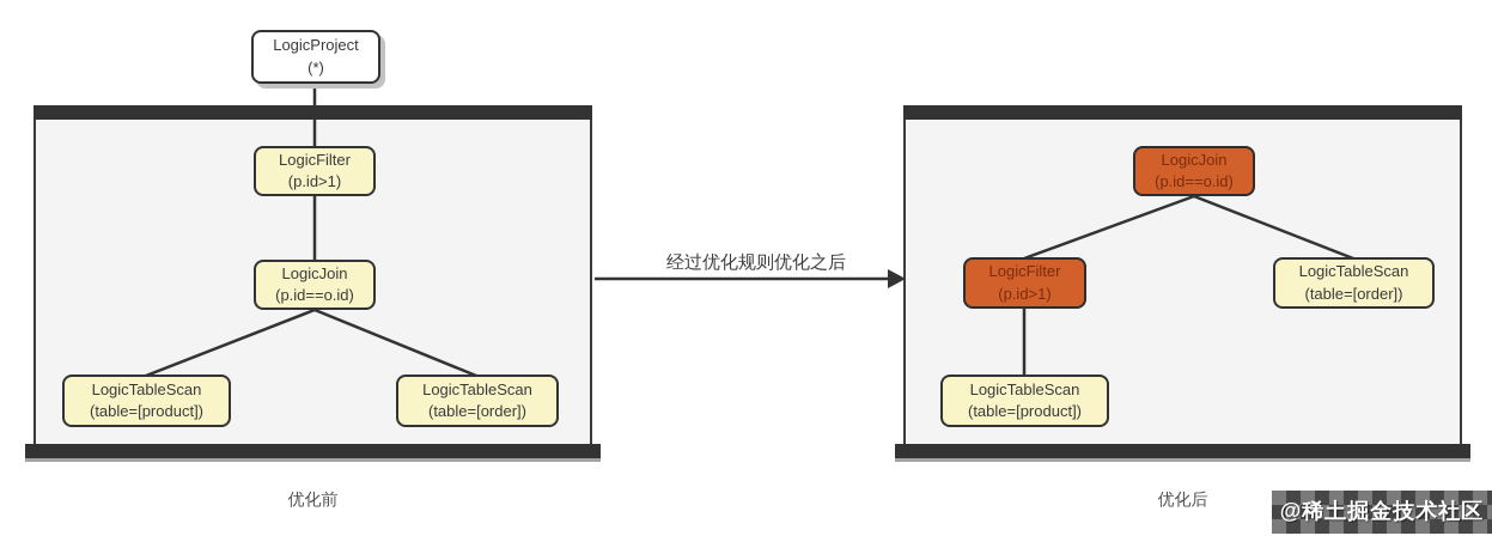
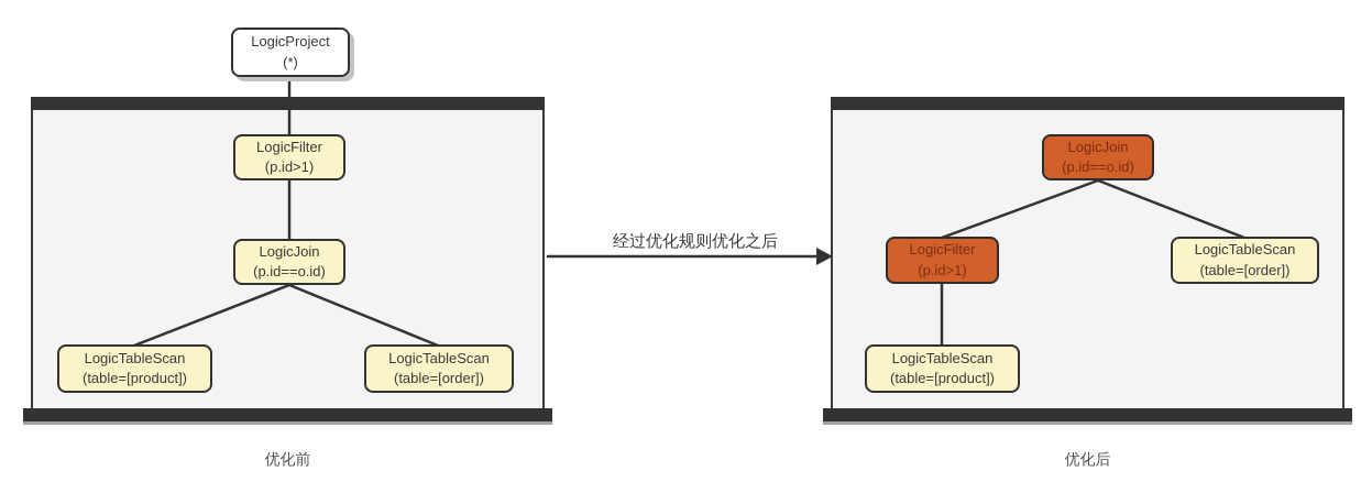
  LogicProject
  (*)
  LogicFilter
  (p.id>1)
  LogicJoin
  (p.id==o.id)
  LogicTableScan
  (table=[product])
  LogicTableScan
  (table=[order])
  LogicJoin
  (p.id==o.id)
  LogicFilter
  (p.id>1)
  LogicTableScan
  (table=[order])
  LogicTableScan
  (table=[product])
  经过优化规则优化之后
  优化前
  优化后
- @稀土掘金技术社区
